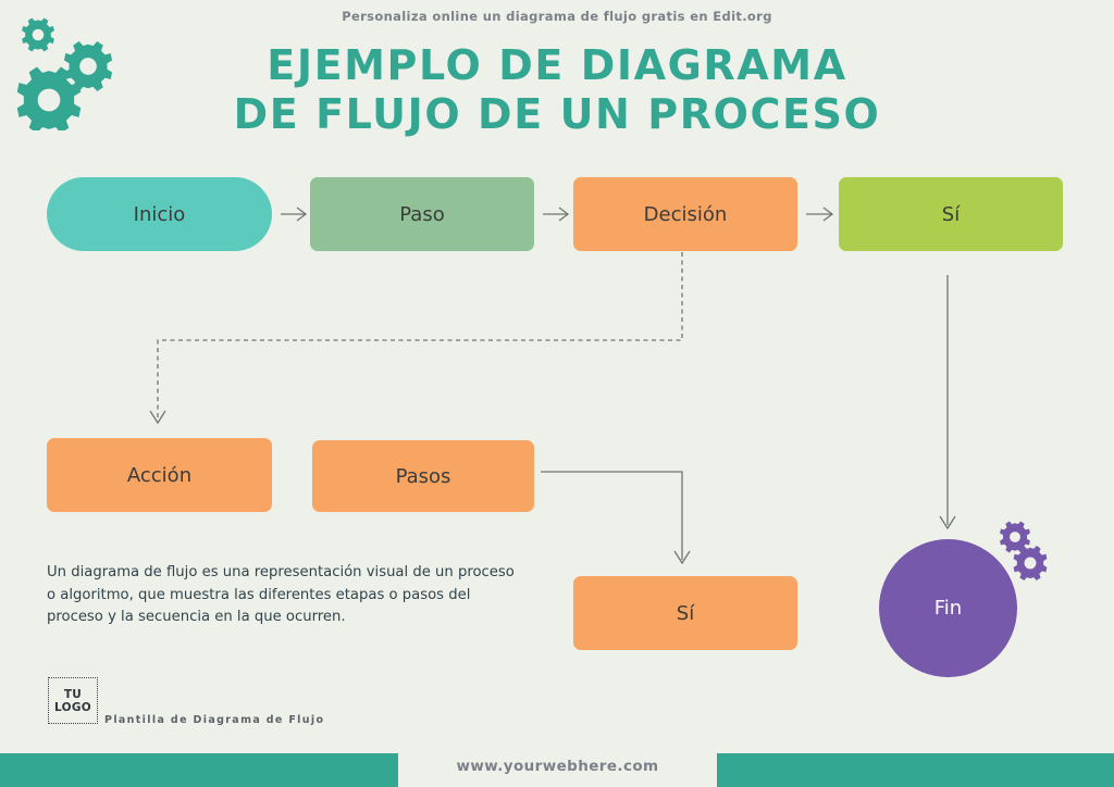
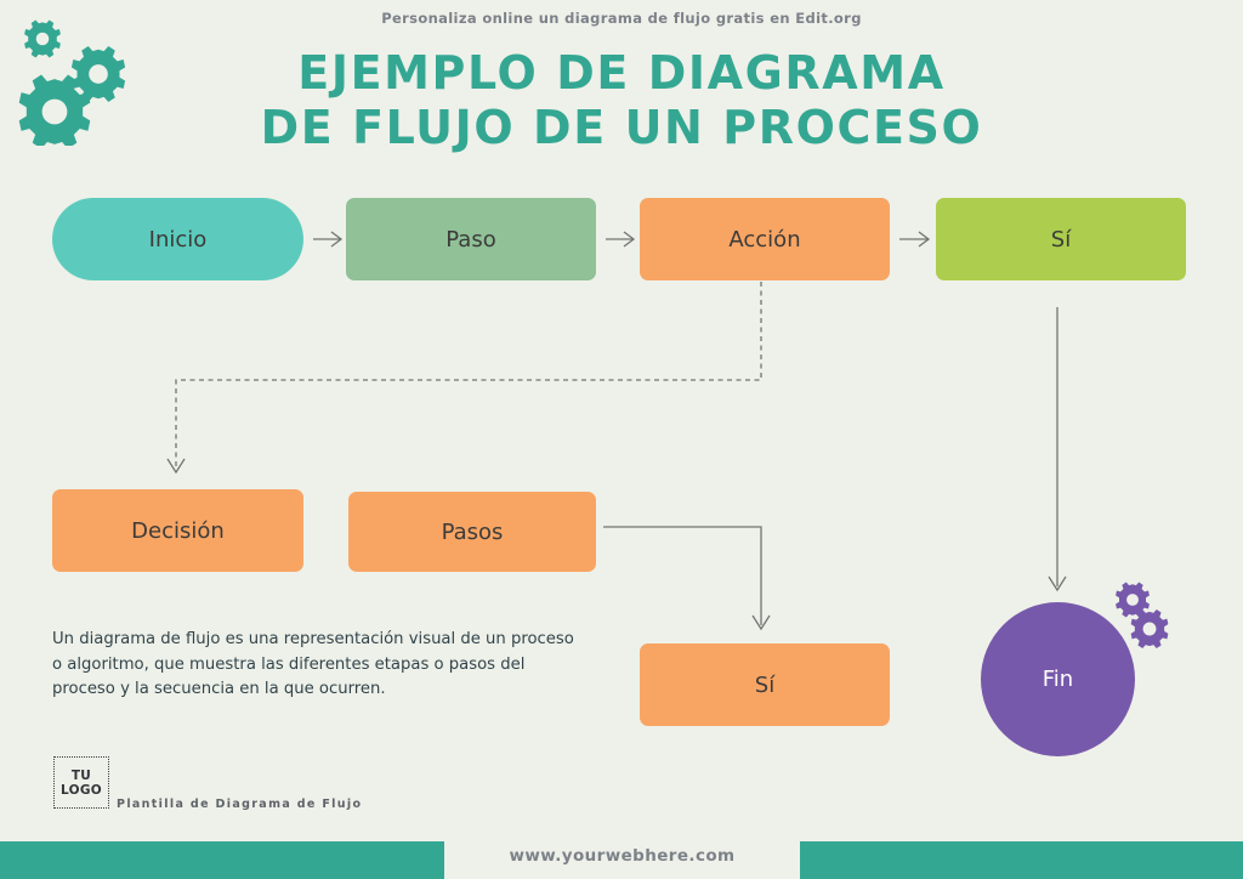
  Personaliza online un diagrama de flujo gratis en Edit.org
  EJEMPLO DE DIAGRAMA
  DE FLUJO DE UN PROCESO
  Inicio
  Paso
- Decisión
+ Acción
  Sí
- Acción
+ Decisión
  Pasos
  Sí
  Fin
  Un diagrama de flujo es una representación visual de un proceso o algoritmo, que muestra las diferentes etapas o pasos del proceso y la secuencia en la que ocurren.
  TU
  LOGO
  Plantilla de Diagrama de Flujo
  www.yourwebhere.com
